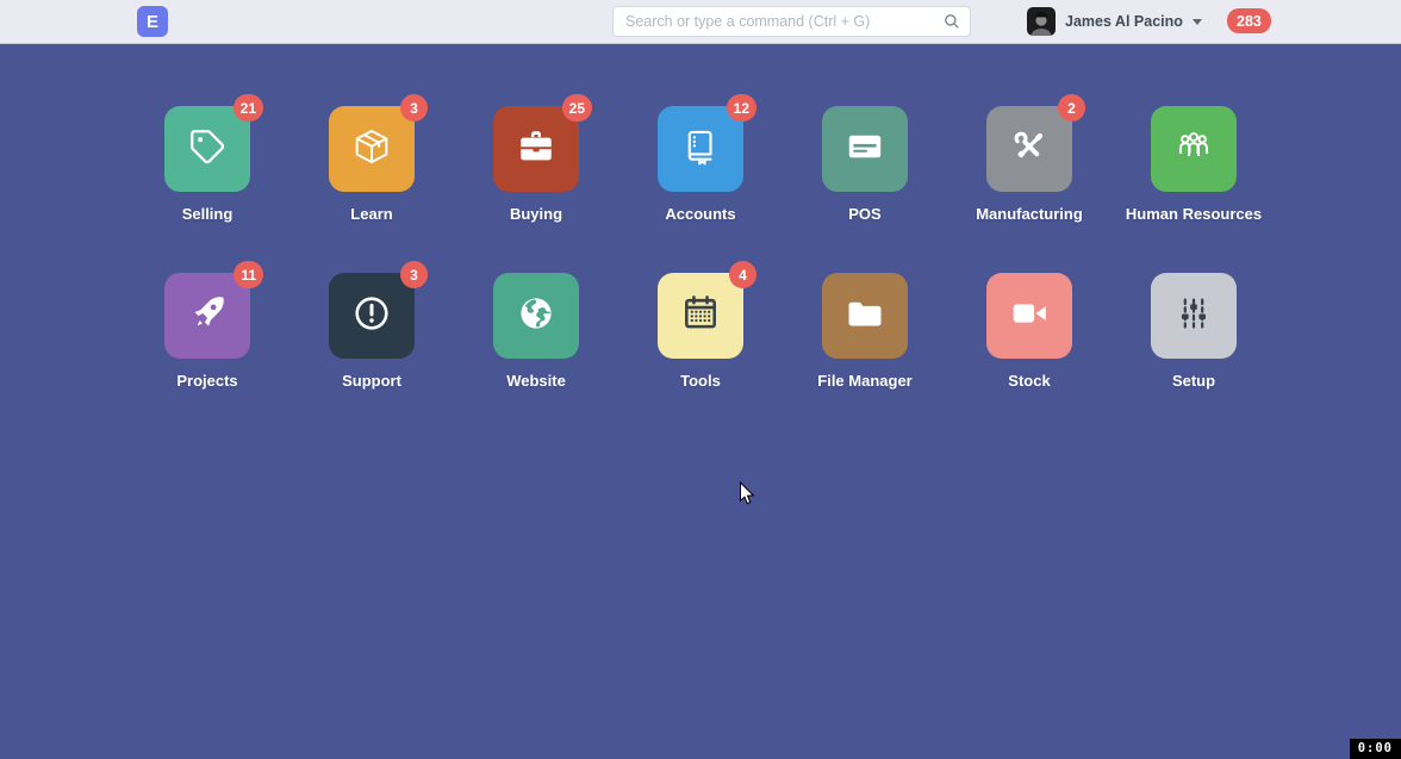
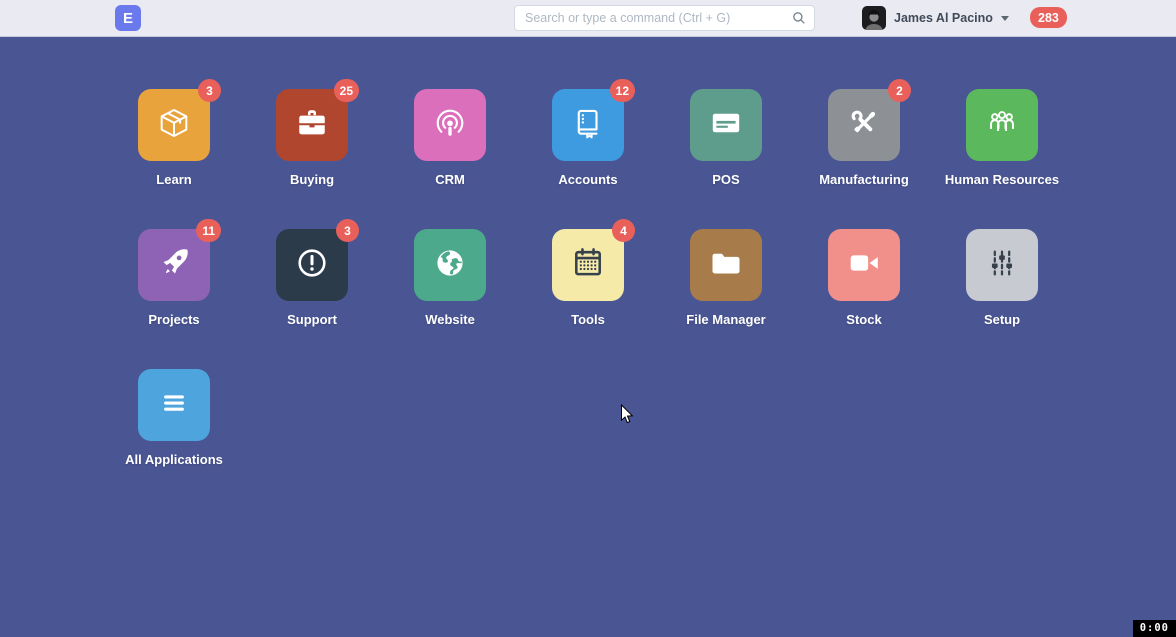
  E
  Search or type a command (Ctrl + G)
  James Al Pacino
  283
- 21
- Selling
  3
  Learn
  25
  Buying
+ CRM
  12
  Accounts
  POS
  2
  Manufacturing
  Human Resources
  11
  Projects
  3
  Support
  Website
  4
  Tools
  File Manager
  Stock
  Setup
+ All Applications
  0:00
